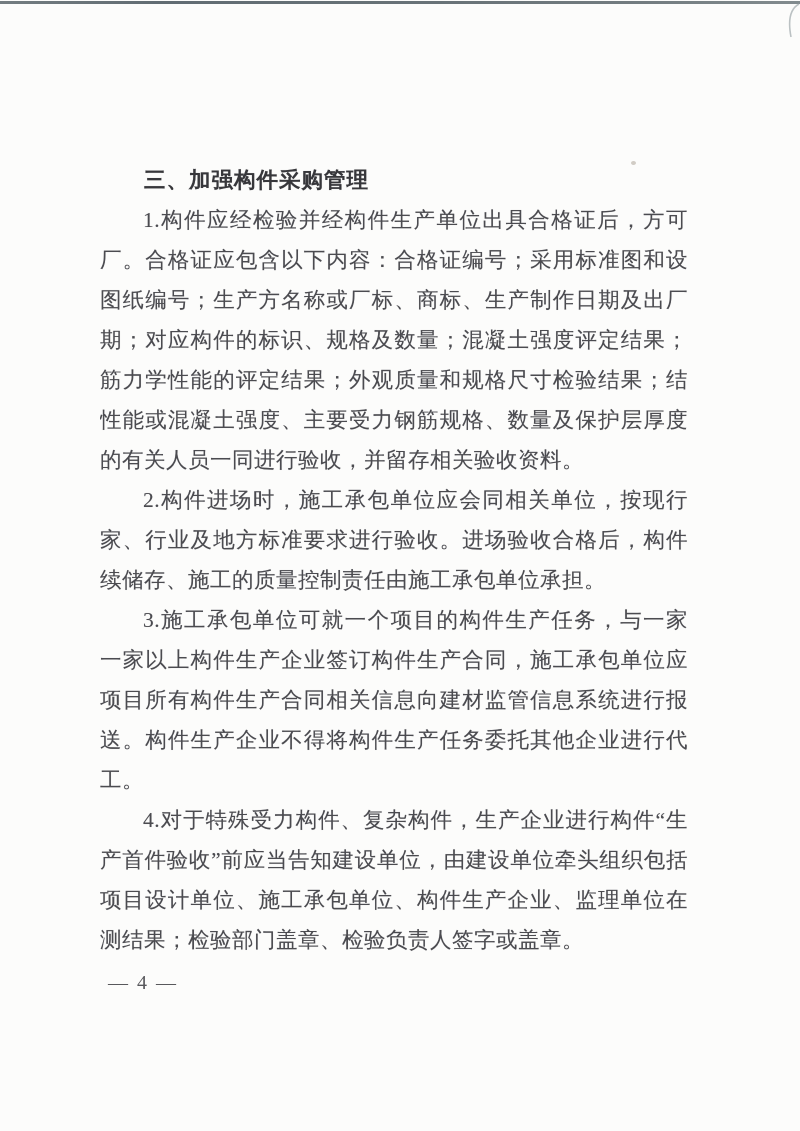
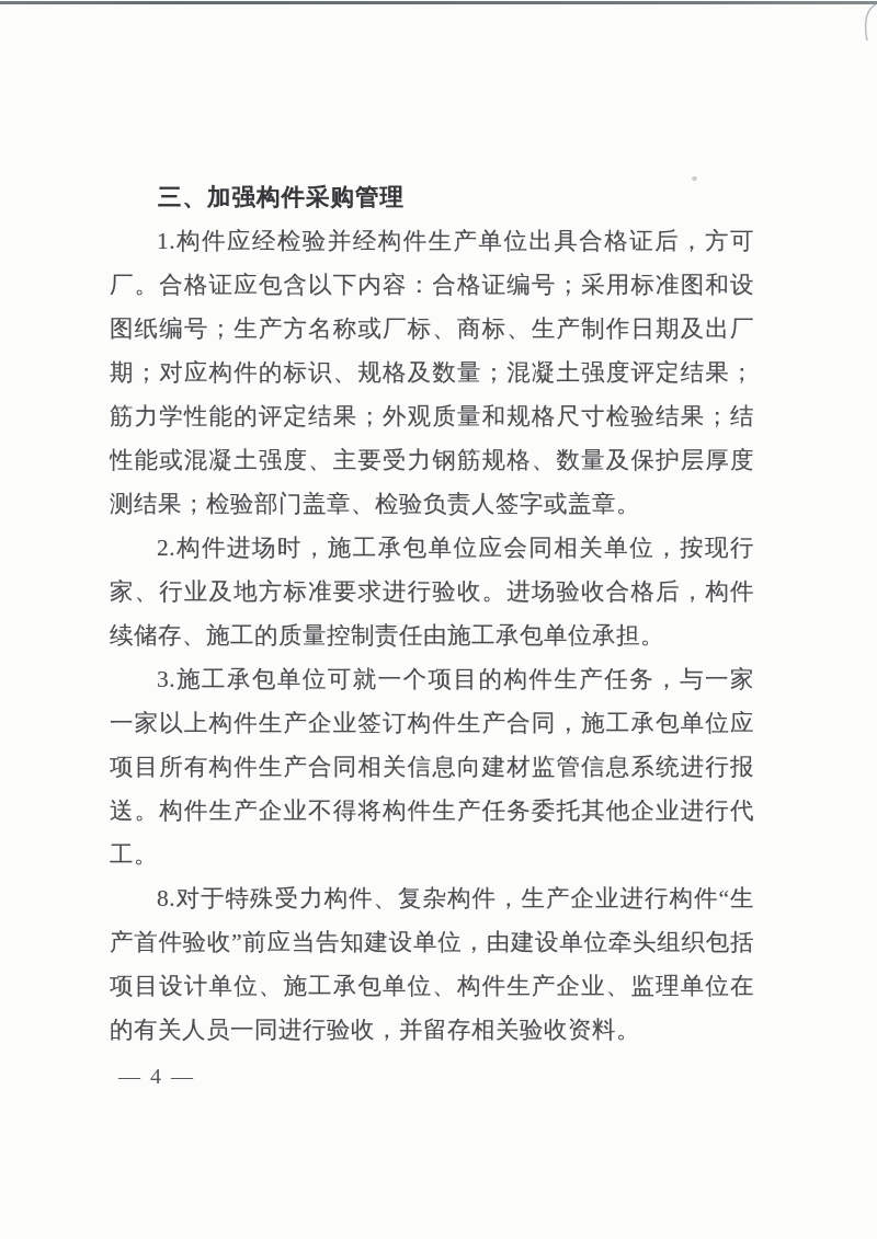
  三、加强构件采购管理
  1.构件应经检验并经构件生产单位出具合格证后，方可
  厂。合格证应包含以下内容：合格证编号；采用标准图和设
  图纸编号；生产方名称或厂标、商标、生产制作日期及出厂
  期；对应构件的标识、规格及数量；混凝土强度评定结果；
  筋力学性能的评定结果；外观质量和规格尺寸检验结果；结
  性能或混凝土强度、主要受力钢筋规格、数量及保护层厚度
- 的有关人员一同进行验收，并留存相关验收资料。
+ 测结果；检验部门盖章、检验负责人签字或盖章。
  2.构件进场时，施工承包单位应会同相关单位，按现行
  家、行业及地方标准要求进行验收。进场验收合格后，构件
  续储存、施工的质量控制责任由施工承包单位承担。
  3.施工承包单位可就一个项目的构件生产任务，与一家
  一家以上构件生产企业签订构件生产合同，施工承包单位应
  项目所有构件生产合同相关信息向建材监管信息系统进行报
  送。构件生产企业不得将构件生产任务委托其他企业进行代
  工。
- 4.对于特殊受力构件、复杂构件，生产企业进行构件“生
+ 8.对于特殊受力构件、复杂构件，生产企业进行构件“生
  产首件验收”前应当告知建设单位，由建设单位牵头组织包括
  项目设计单位、施工承包单位、构件生产企业、监理单位在
- 测结果；检验部门盖章、检验负责人签字或盖章。
+ 的有关人员一同进行验收，并留存相关验收资料。
  — 4 —
